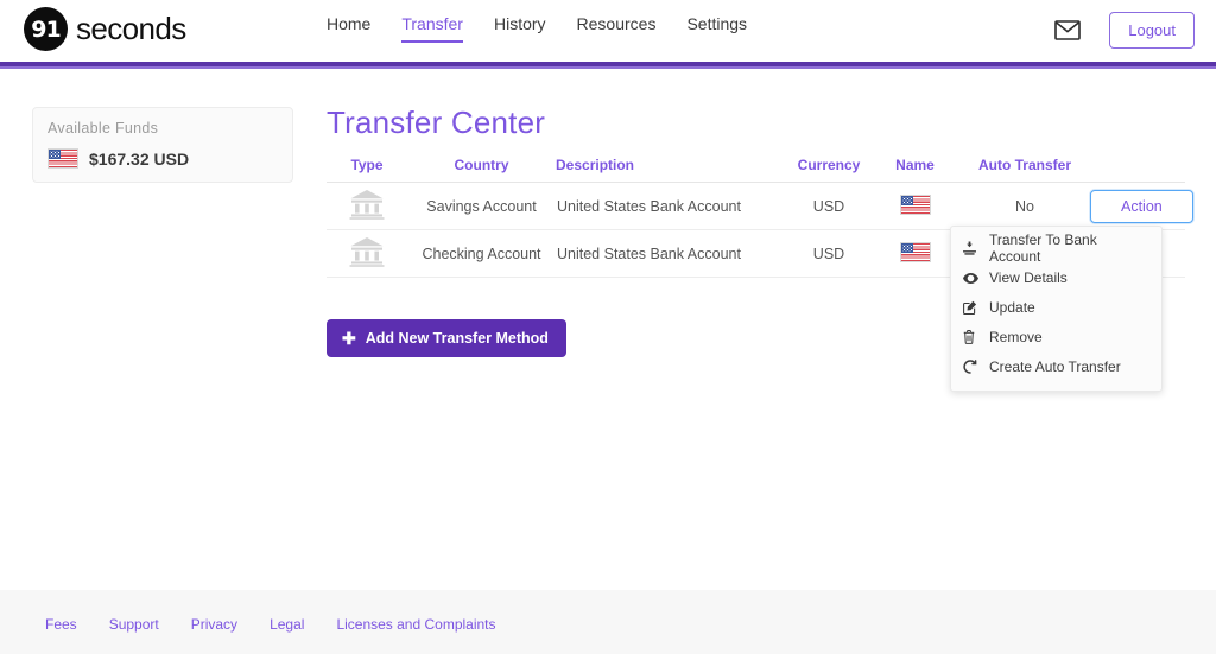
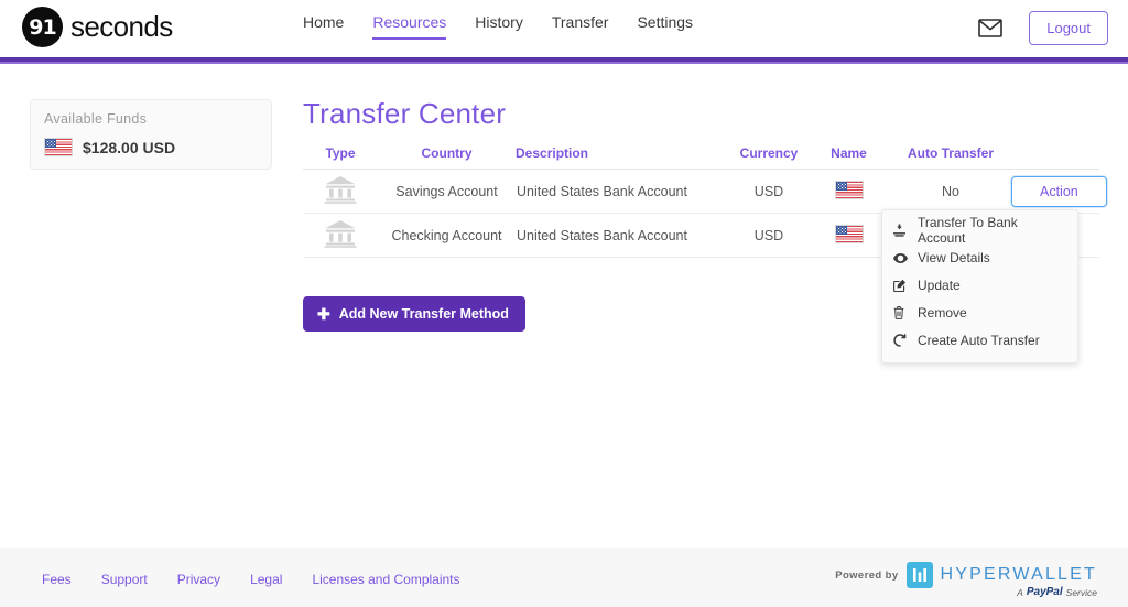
  91
  seconds
  Home
- Transfer
+ Resources
  History
- Resources
+ Transfer
  Settings
  Logout
  Available Funds
- $167.32 USD
+ $128.00 USD
  Transfer Center
  Type
  Country
  Description
  Currency
  Name
  Auto Transfer
  Savings Account
  United States Bank Account
  USD
  No
  Action
  Checking Account
  United States Bank Account
  USD
  Transfer To Bank Account
  View Details
  Update
  Remove
  Create Auto Transfer
  ✚
  Add New Transfer Method
  Fees
  Support
  Privacy
  Legal
  Licenses and Complaints
+ Powered by
+ HYPERWALLET
+ A
+ PayPal
+ Service
